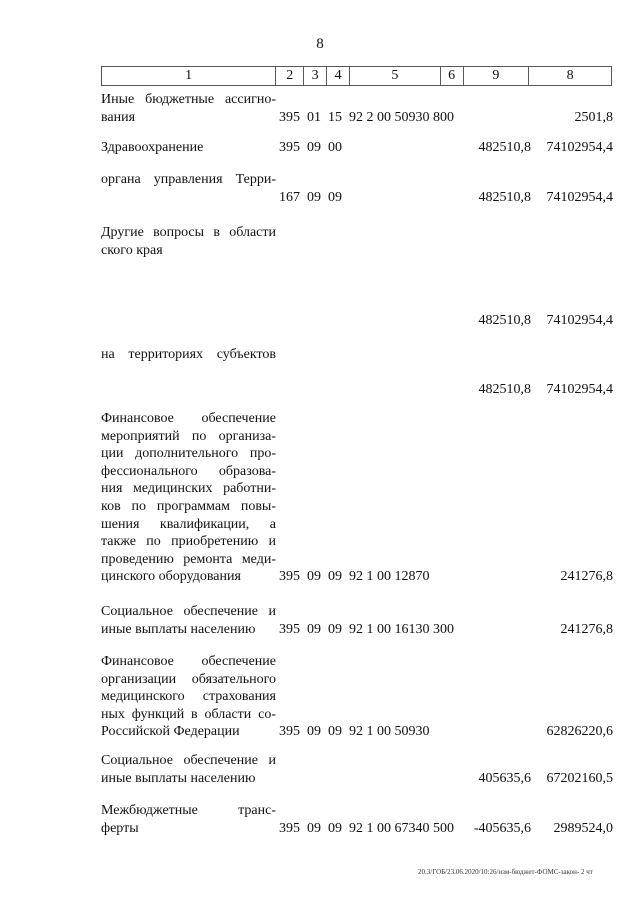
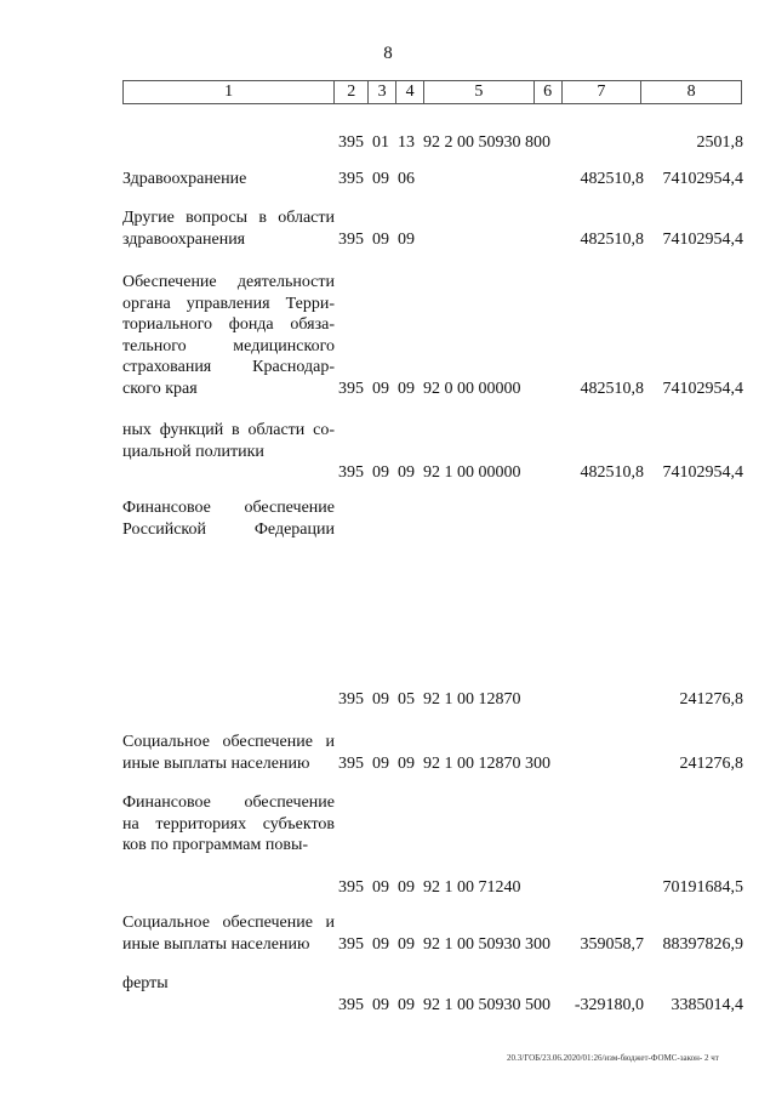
  8
  1
  2
  3
  4
  5
  6
- 9
+ 7
  8
- Иные бюджетные ассигно-
- вания
- 395 01 15 92 2 00 50930 800
+ 395 01 13 92 2 00 50930 800
  2501,8
  Здравоохранение
- 395 09 00
+ 395 09 06
  482510,8
  74102954,4
- органа управления Терри-
+ Другие вопросы в области
+ здравоохранения
- 167 09 09
+ 395 09 09
  482510,8
  74102954,4
+ Обеспечение деятельности
- Другие вопросы в области
+ органа управления Терри-
+ ториального фонда обяза-
+ тельного медицинского
+ страхования Краснодар-
  ского края
+ 395 09 09 92 0 00 00000
  482510,8
  74102954,4
- на территориях субъектов
+ ных функций в области со-
+ циальной политики
+ 395 09 09 92 1 00 00000
  482510,8
  74102954,4
  Финансовое обеспечение
- мероприятий по организа-
- ции дополнительного про-
- фессионального образова-
- ния медицинских работни-
- ков по программам повы-
+ Российской Федерации
- шения квалификации, а
- также по приобретению и
- проведению ремонта меди-
- цинского оборудования
- 395 09 09 92 1 00 12870
+ 395 09 05 92 1 00 12870
  241276,8
  Социальное обеспечение и
  иные выплаты населению
- 395 09 09 92 1 00 16130 300
+ 395 09 09 92 1 00 12870 300
  241276,8
  Финансовое обеспечение
- организации обязательного
- медицинского страхования
- ных функций в области со-
+ на территориях субъектов
- Российской Федерации
+ ков по программам повы-
- 395 09 09 92 1 00 50930
+ 395 09 09 92 1 00 71240
- 62826220,6
+ 70191684,5
  Социальное обеспечение и
  иные выплаты населению
+ 395 09 09 92 1 00 50930 300
- 405635,6
+ 359058,7
- 67202160,5
+ 88397826,9
- Межбюджетные транс-
  ферты
- 395 09 09 92 1 00 67340 500
+ 395 09 09 92 1 00 50930 500
- -405635,6
+ -329180,0
- 2989524,0
+ 3385014,4
- 20.3/ГОБ/23.06.2020/10:26/изм-бюджет-ФОМС-закон- 2 чт
+ 20.3/ГОБ/23.06.2020/01:26/изм-бюджет-ФОМС-закон- 2 чт
